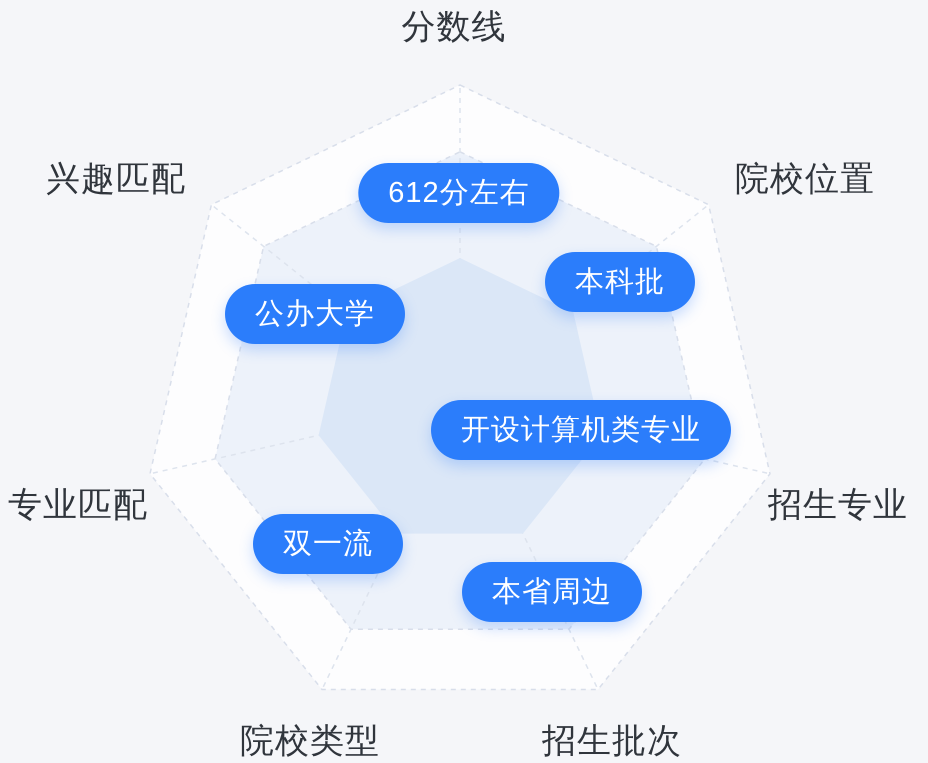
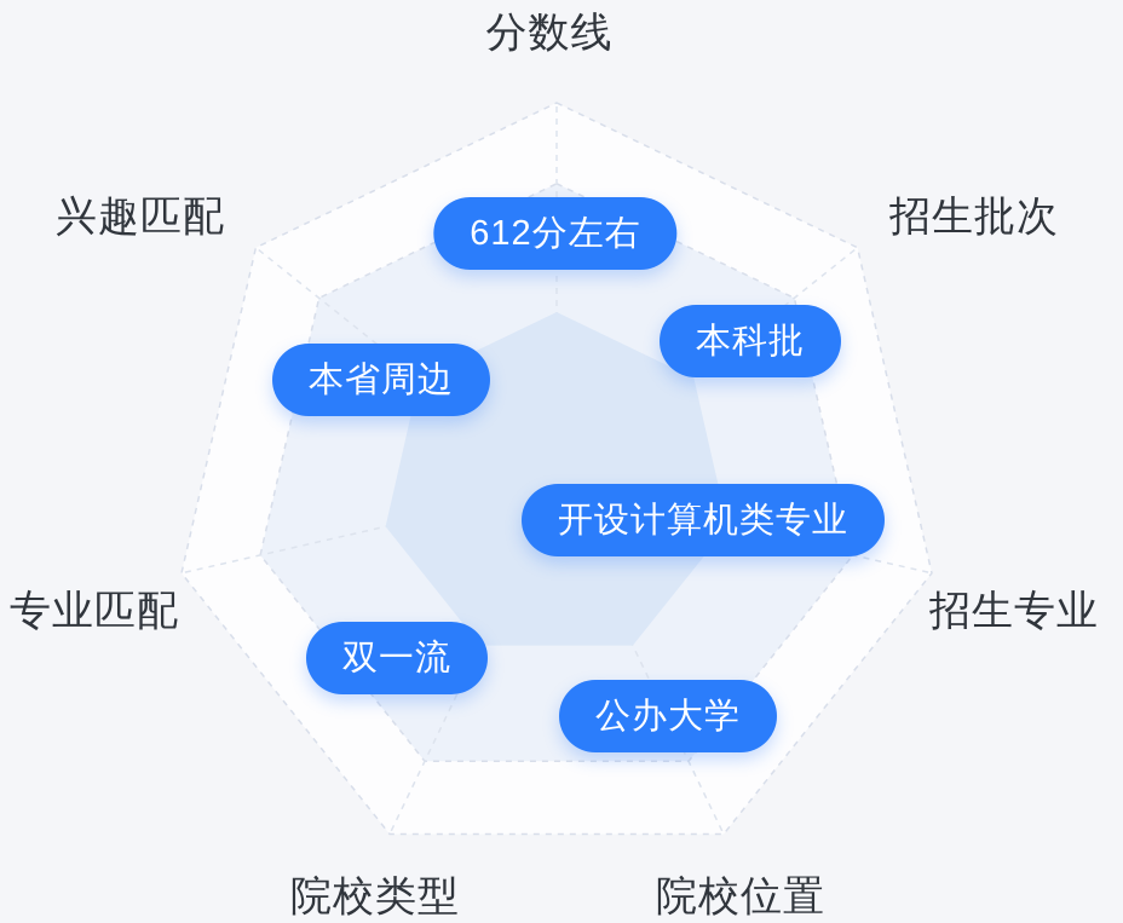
  分数线
- 院校位置
+ 招生批次
  招生专业
- 招生批次
+ 院校位置
  院校类型
  专业匹配
  兴趣匹配
  612分左右
  本科批
- 公办大学
+ 本省周边
  开设计算机类专业
  双一流
- 本省周边
+ 公办大学
